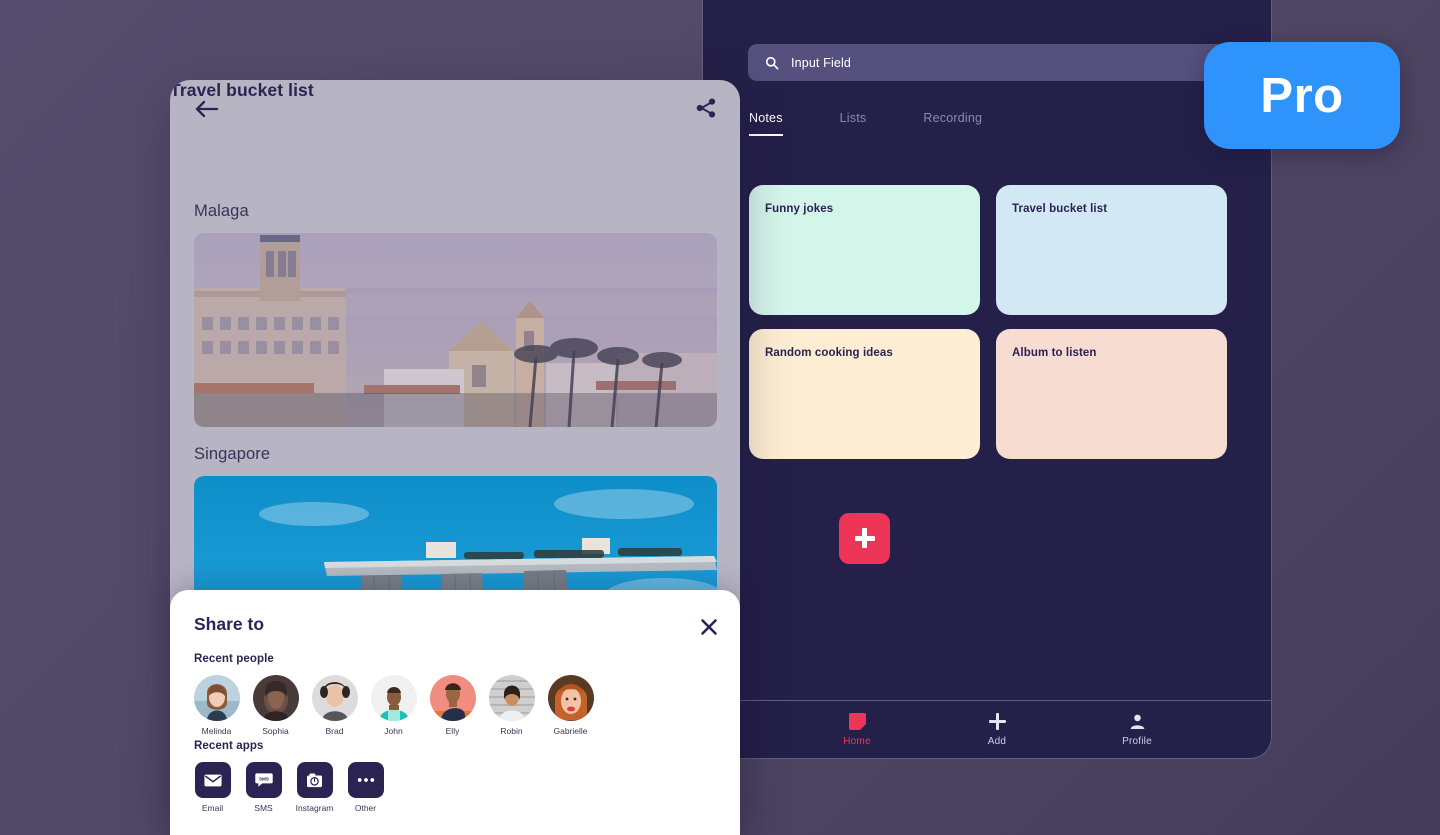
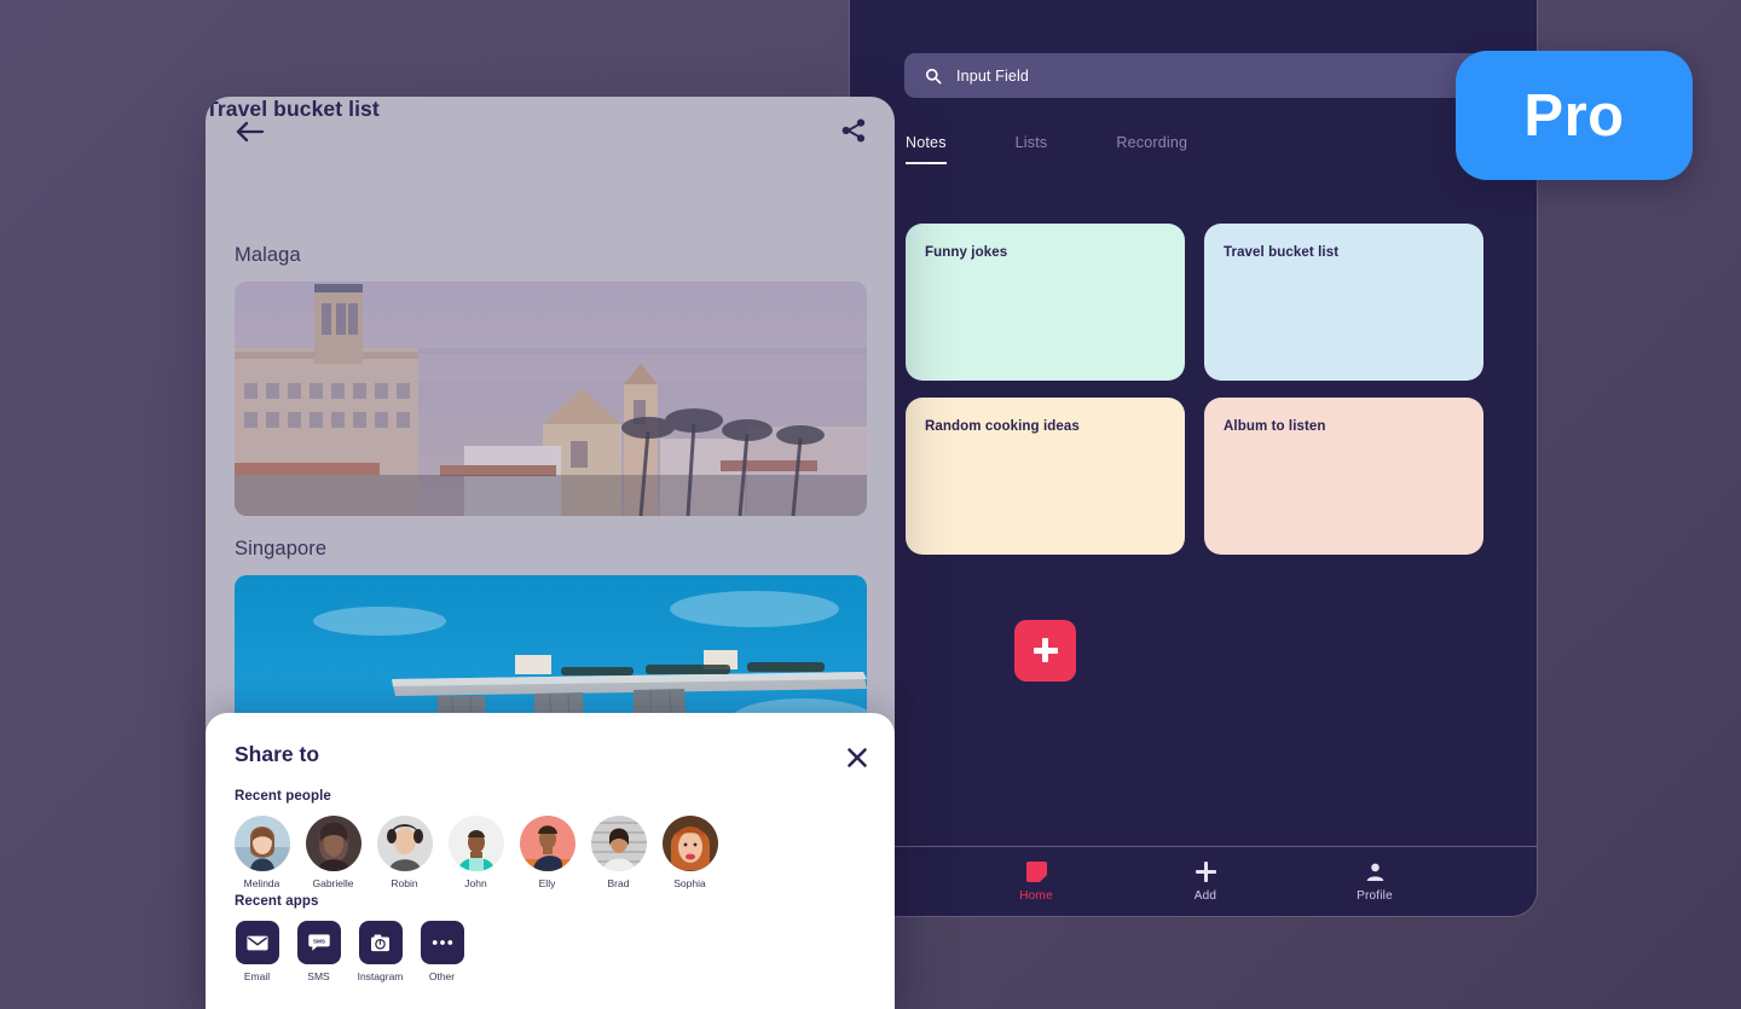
  Input Field
  Notes
  Lists
  Recording
  Funny jokes
  Travel bucket list
  Random cooking ideas
  Album to listen
  Home
  Add
  Profile
  Pro
  Travel bucket list
  Malaga
  Singapore
  Share to
  Recent people
  Melinda
- Sophia
+ Gabrielle
- Brad
+ Robin
  John
  Elly
- Robin
+ Brad
- Gabrielle
+ Sophia
  Recent apps
  Email
  SMS
  Instagram
  Other
